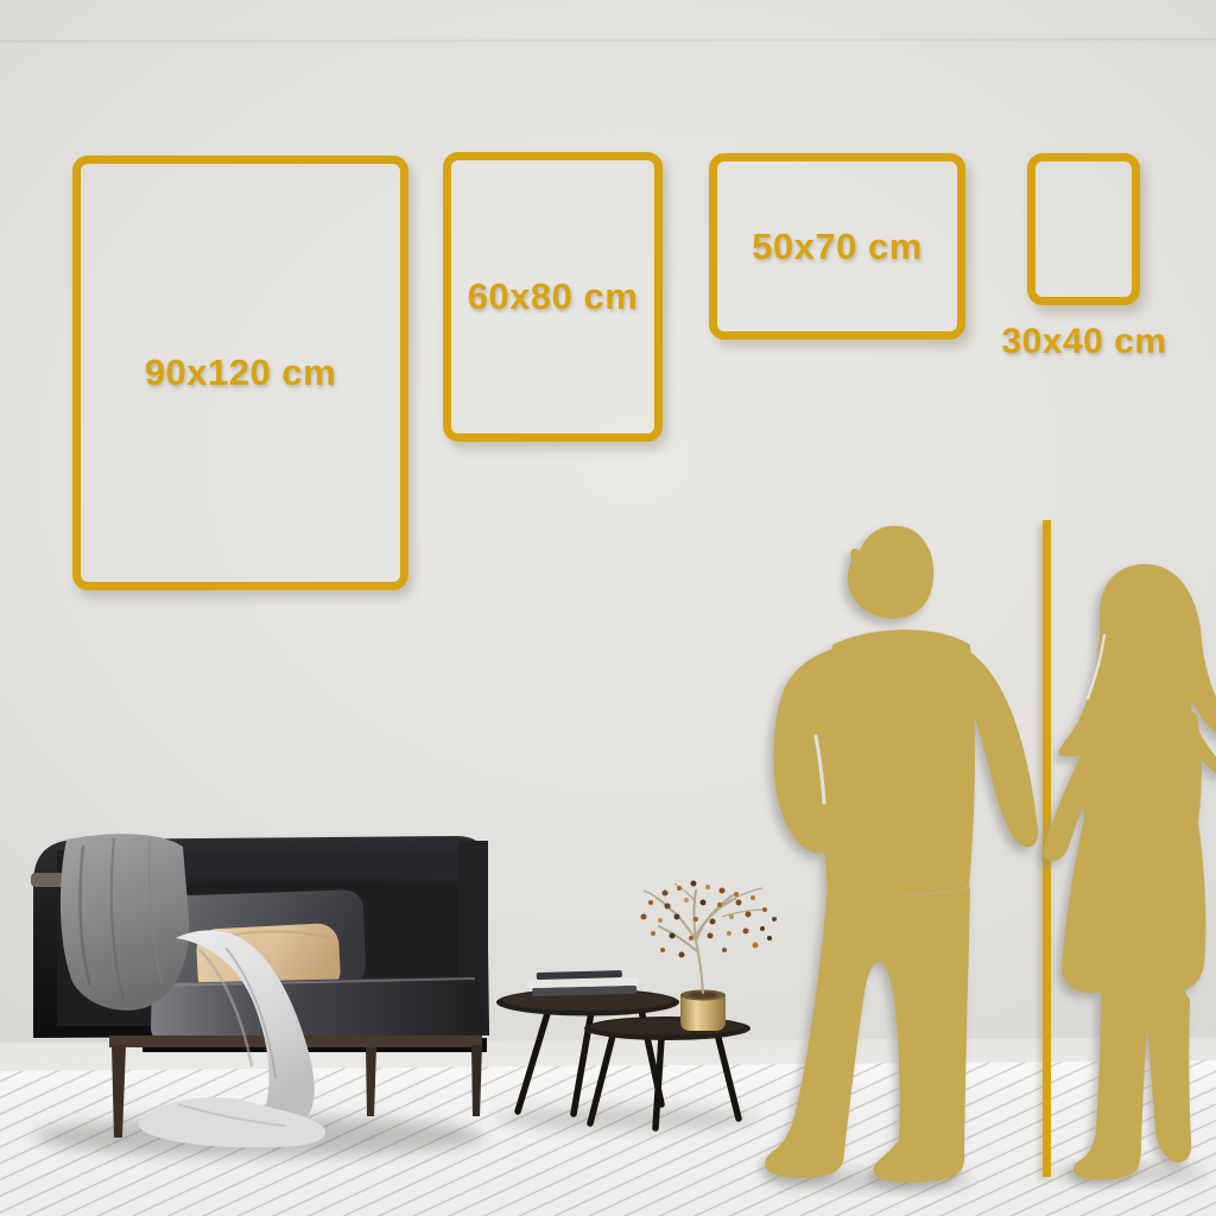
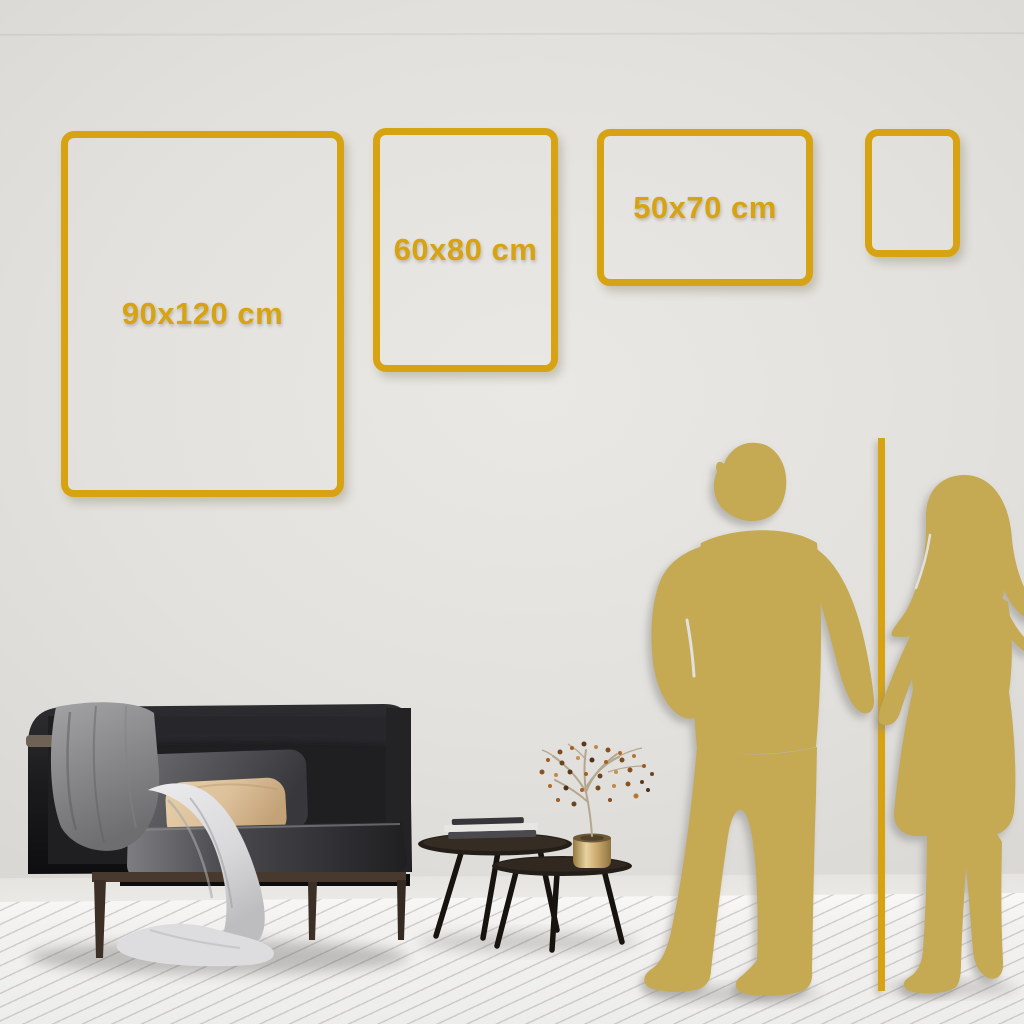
  90x120 cm
  60x80 cm
  50x70 cm
- 30x40 cm
